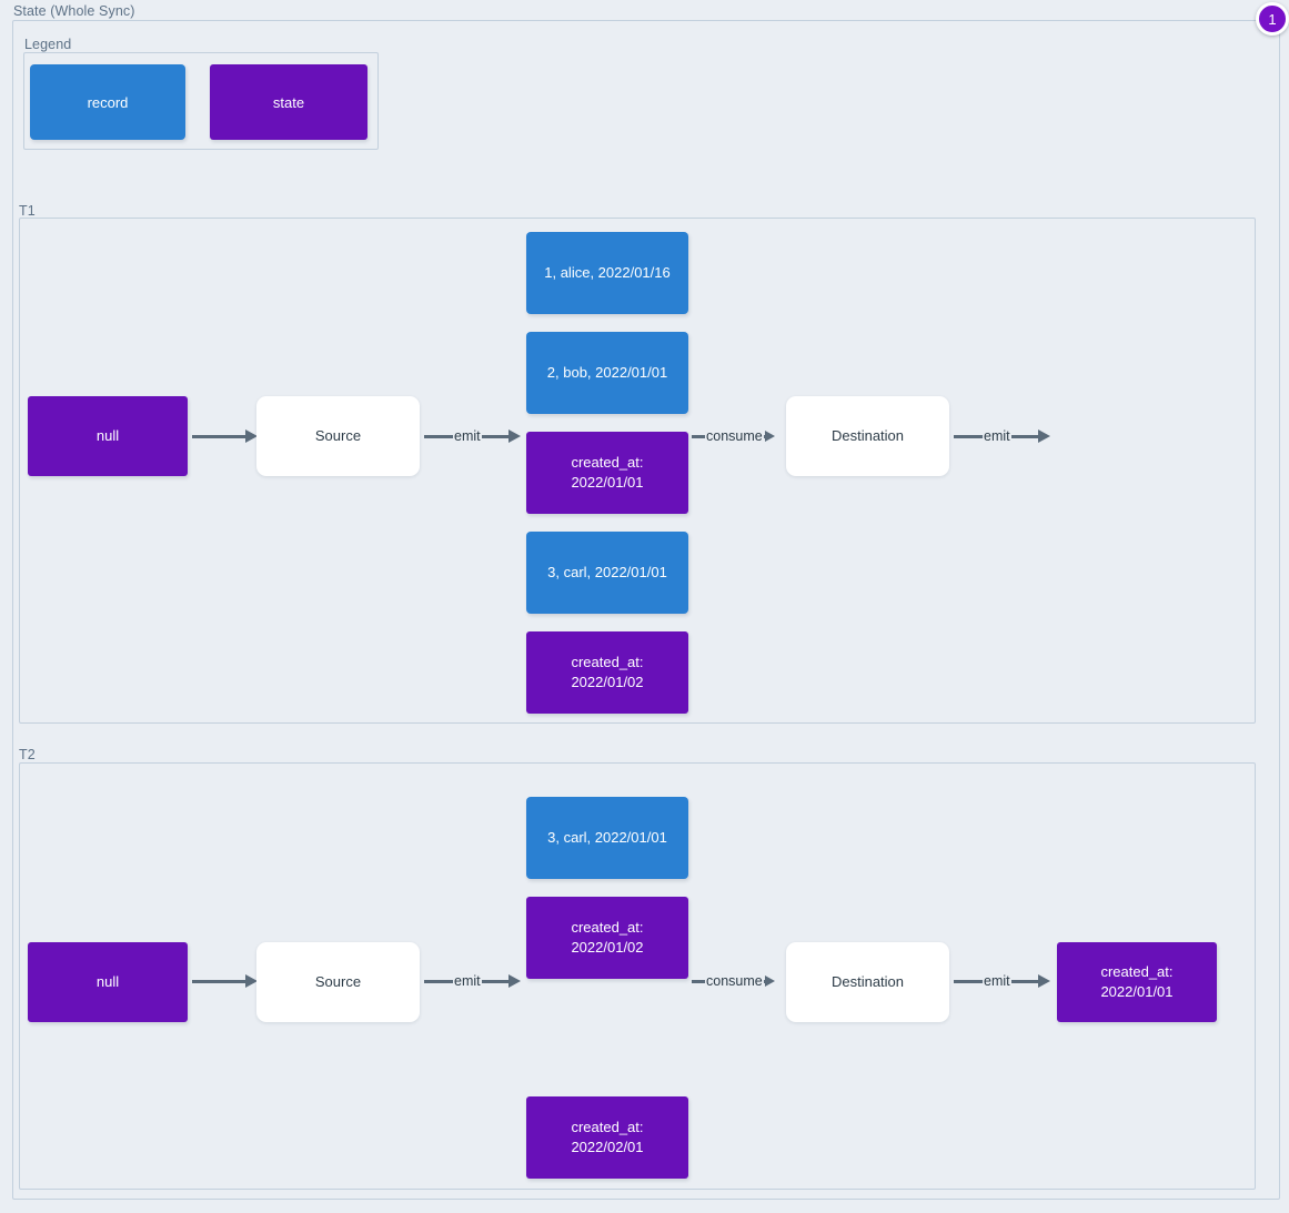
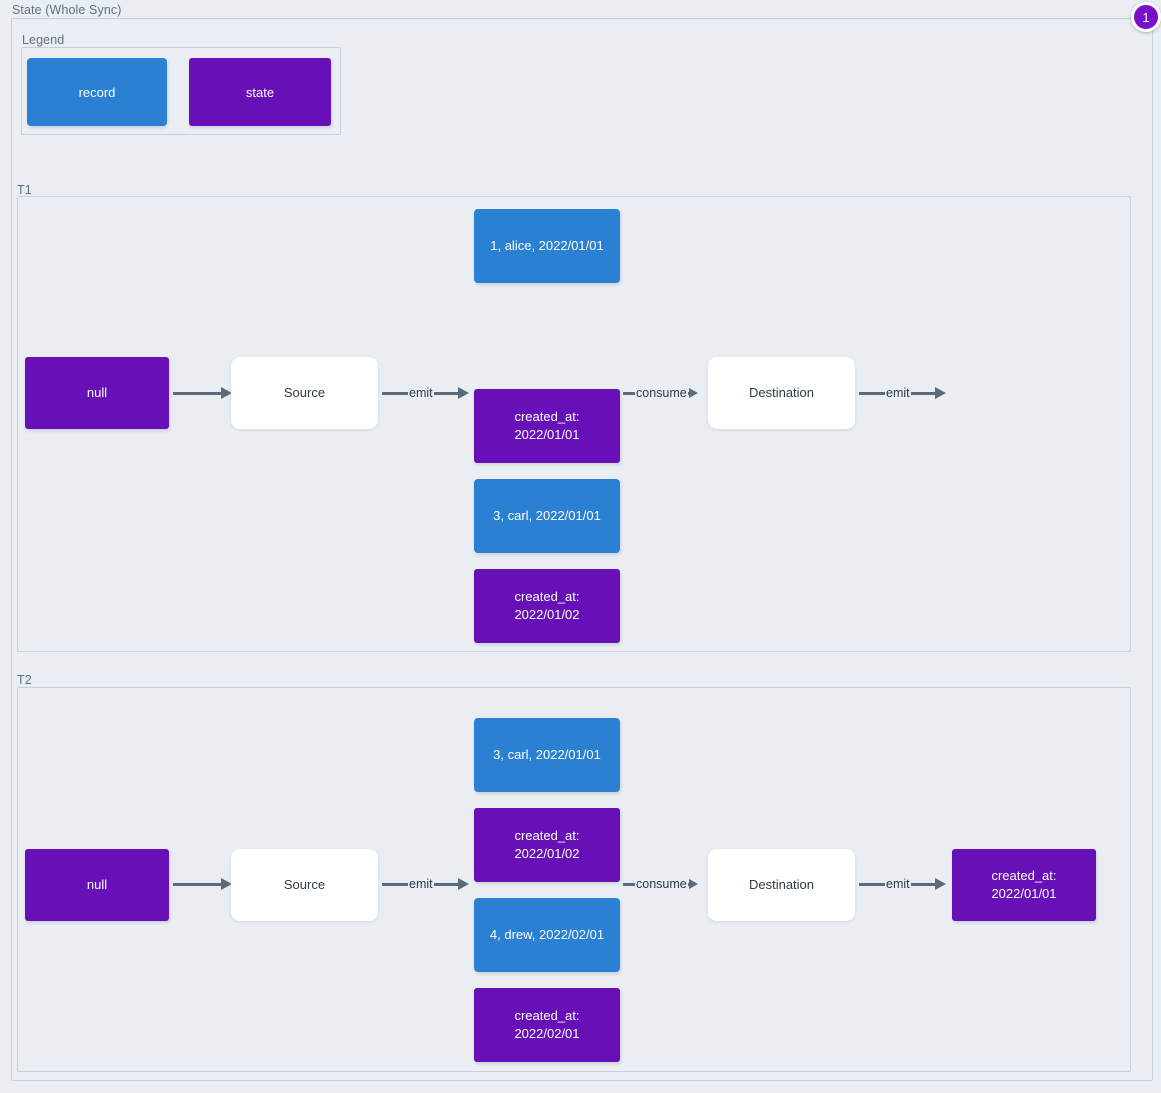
  State (Whole Sync)
  1
  Legend
  record
  state
  T1
  null
  Source
  emit
- 1, alice, 2022/01/16
+ 1, alice, 2022/01/01
- 2, bob, 2022/01/01
  created_at:
  2022/01/01
  3, carl, 2022/01/01
  created_at:
  2022/01/02
  consume
  Destination
  emit
  T2
  null
  Source
  emit
  3, carl, 2022/01/01
  created_at:
  2022/01/02
+ 4, drew, 2022/02/01
  created_at:
  2022/02/01
  consume
  Destination
  emit
  created_at:
  2022/01/01
